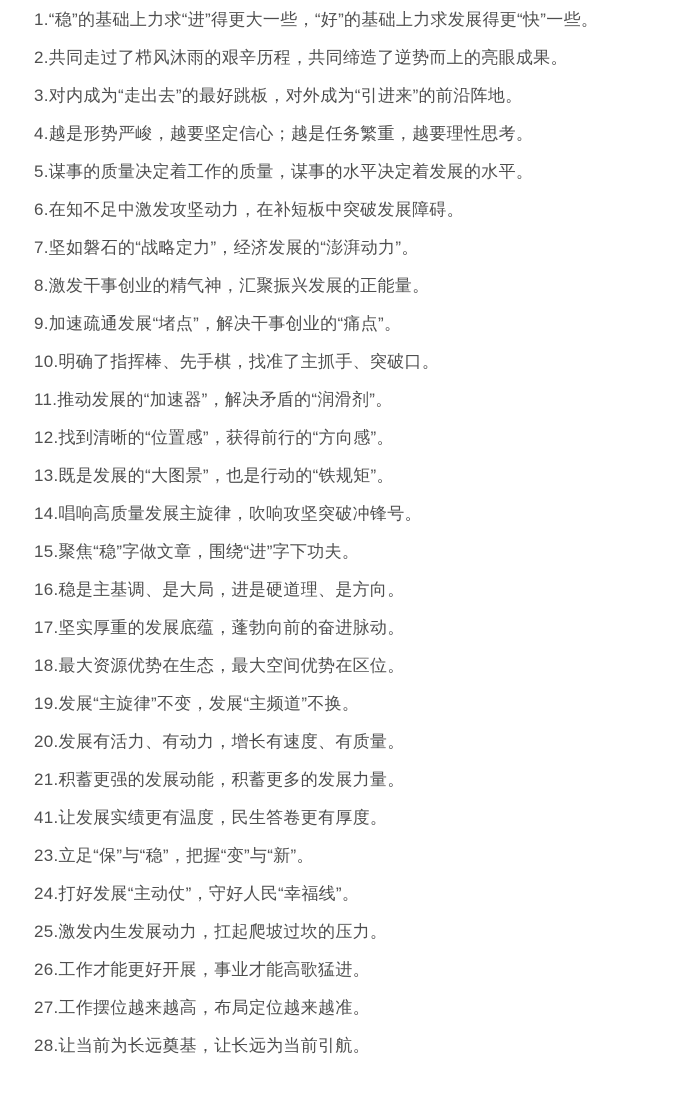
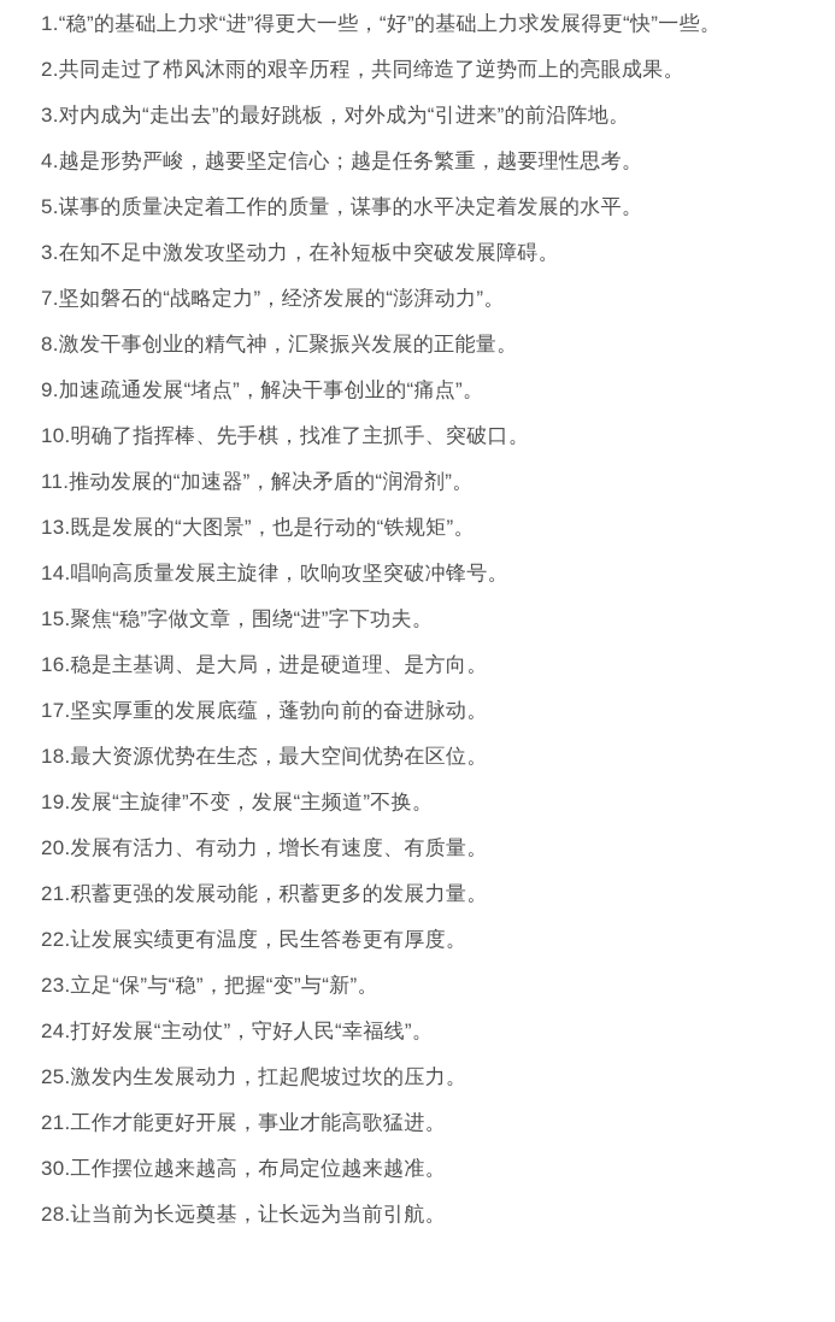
  1.“稳”的基础上力求“进”得更大一些，“好”的基础上力求发展得更“快”一些。
  2.共同走过了栉风沐雨的艰辛历程，共同缔造了逆势而上的亮眼成果。
  3.对内成为“走出去”的最好跳板，对外成为“引进来”的前沿阵地。
  4.越是形势严峻，越要坚定信心；越是任务繁重，越要理性思考。
  5.谋事的质量决定着工作的质量，谋事的水平决定着发展的水平。
- 6.在知不足中激发攻坚动力，在补短板中突破发展障碍。
+ 3.在知不足中激发攻坚动力，在补短板中突破发展障碍。
  7.坚如磐石的“战略定力”，经济发展的“澎湃动力”。
  8.激发干事创业的精气神，汇聚振兴发展的正能量。
  9.加速疏通发展“堵点”，解决干事创业的“痛点”。
  10.明确了指挥棒、先手棋，找准了主抓手、突破口。
  11.推动发展的“加速器”，解决矛盾的“润滑剂”。
- 12.找到清晰的“位置感”，获得前行的“方向感”。
  13.既是发展的“大图景”，也是行动的“铁规矩”。
  14.唱响高质量发展主旋律，吹响攻坚突破冲锋号。
  15.聚焦“稳”字做文章，围绕“进”字下功夫。
  16.稳是主基调、是大局，进是硬道理、是方向。
  17.坚实厚重的发展底蕴，蓬勃向前的奋进脉动。
  18.最大资源优势在生态，最大空间优势在区位。
  19.发展“主旋律”不变，发展“主频道”不换。
  20.发展有活力、有动力，增长有速度、有质量。
  21.积蓄更强的发展动能，积蓄更多的发展力量。
- 41.让发展实绩更有温度，民生答卷更有厚度。
+ 22.让发展实绩更有温度，民生答卷更有厚度。
  23.立足“保”与“稳”，把握“变”与“新”。
  24.打好发展“主动仗”，守好人民“幸福线”。
  25.激发内生发展动力，扛起爬坡过坎的压力。
- 26.工作才能更好开展，事业才能高歌猛进。
+ 21.工作才能更好开展，事业才能高歌猛进。
- 27.工作摆位越来越高，布局定位越来越准。
+ 30.工作摆位越来越高，布局定位越来越准。
  28.让当前为长远奠基，让长远为当前引航。
